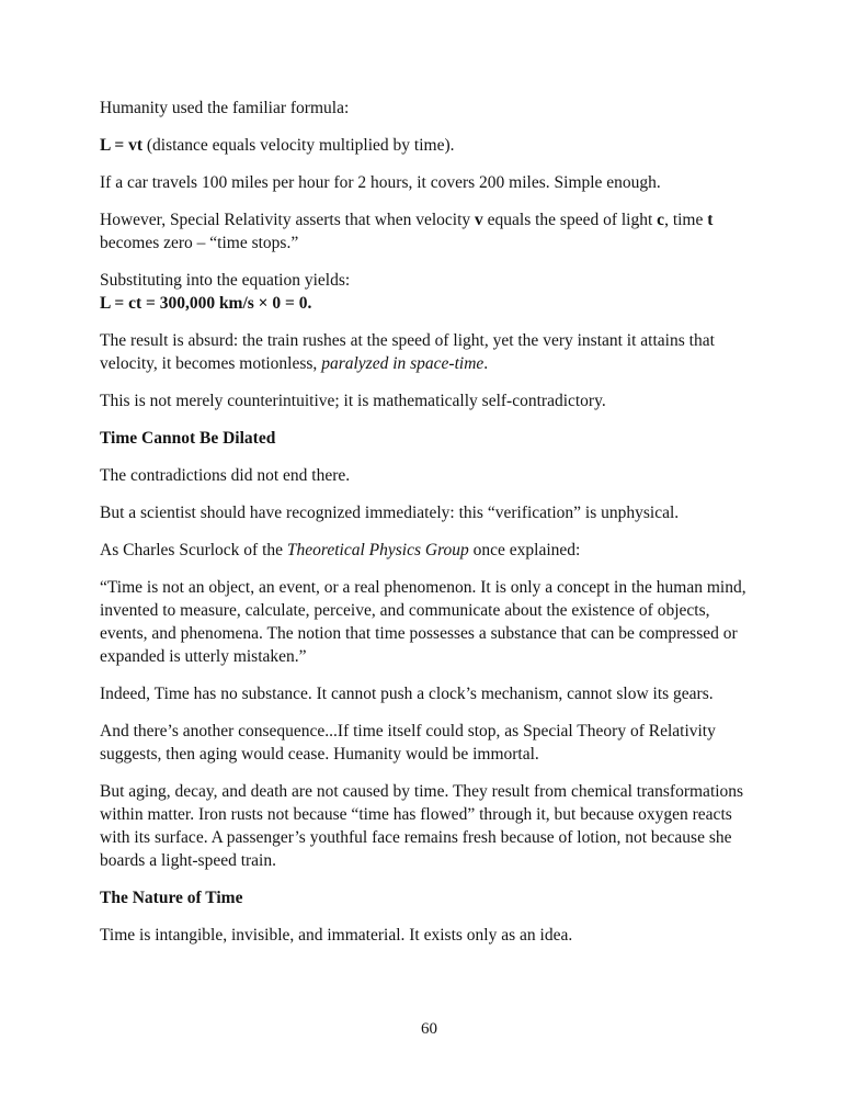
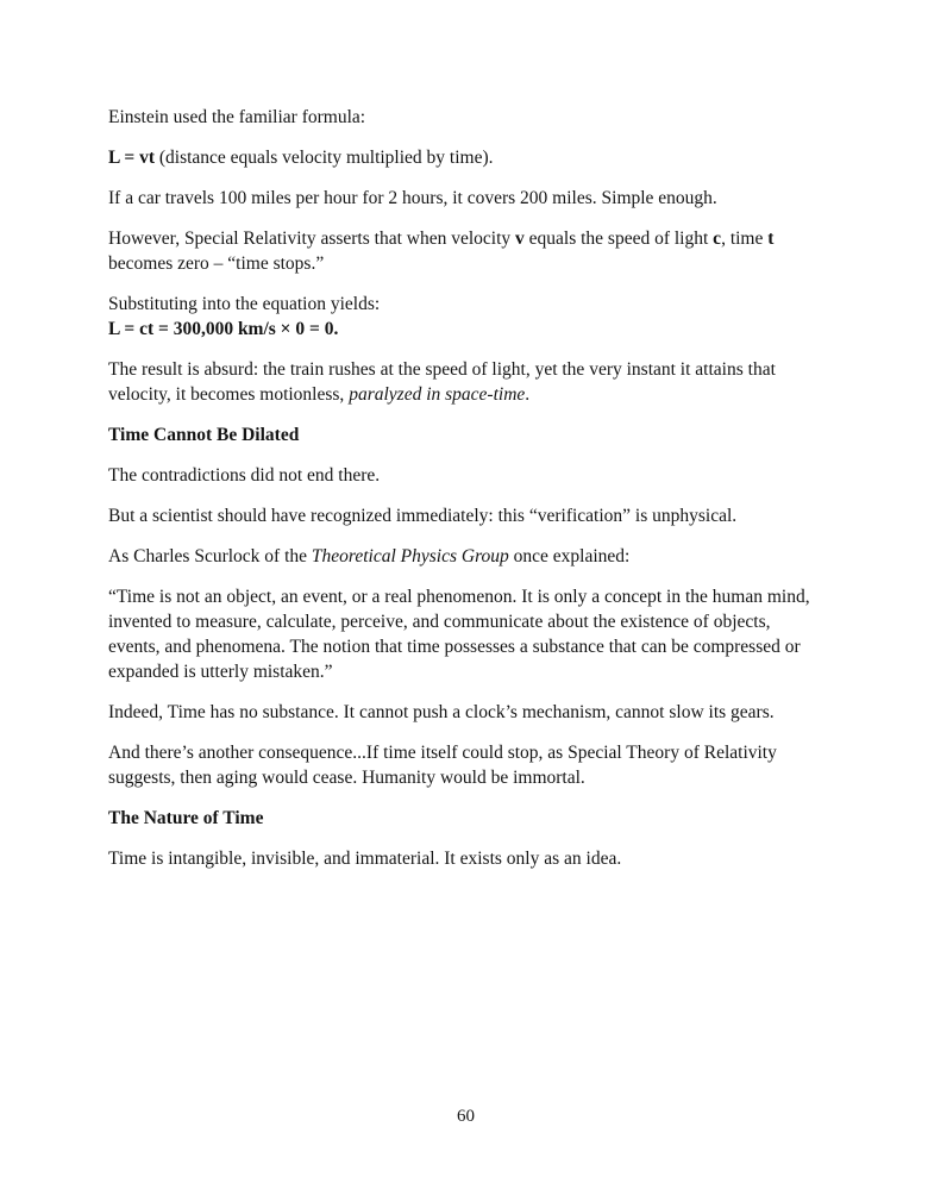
- Humanity used the familiar formula:
+ Einstein used the familiar formula:
  L = vt (distance equals velocity multiplied by time).
  If a car travels 100 miles per hour for 2 hours, it covers 200 miles. Simple enough.
  However, Special Relativity asserts that when velocity v equals the speed of light c, time t becomes zero – “time stops.”
  Substituting into the equation yields: L = ct = 300,000 km/s × 0 = 0.
  The result is absurd: the train rushes at the speed of light, yet the very instant it attains that velocity, it becomes motionless, paralyzed in space-time.
- This is not merely counterintuitive; it is mathematically self-contradictory.
  Time Cannot Be Dilated
  The contradictions did not end there.
  But a scientist should have recognized immediately: this “verification” is unphysical.
  As Charles Scurlock of the Theoretical Physics Group once explained:
  “Time is not an object, an event, or a real phenomenon. It is only a concept in the human mind, invented to measure, calculate, perceive, and communicate about the existence of objects, events, and phenomena. The notion that time possesses a substance that can be compressed or expanded is utterly mistaken.”
  Indeed, Time has no substance. It cannot push a clock’s mechanism, cannot slow its gears.
  And there’s another consequence...If time itself could stop, as Special Theory of Relativity suggests, then aging would cease. Humanity would be immortal.
- But aging, decay, and death are not caused by time. They result from chemical transformations within matter. Iron rusts not because “time has flowed” through it, but because oxygen reacts with its surface. A passenger’s youthful face remains fresh because of lotion, not because she boards a light-speed train.
  The Nature of Time
  Time is intangible, invisible, and immaterial. It exists only as an idea.
  60
